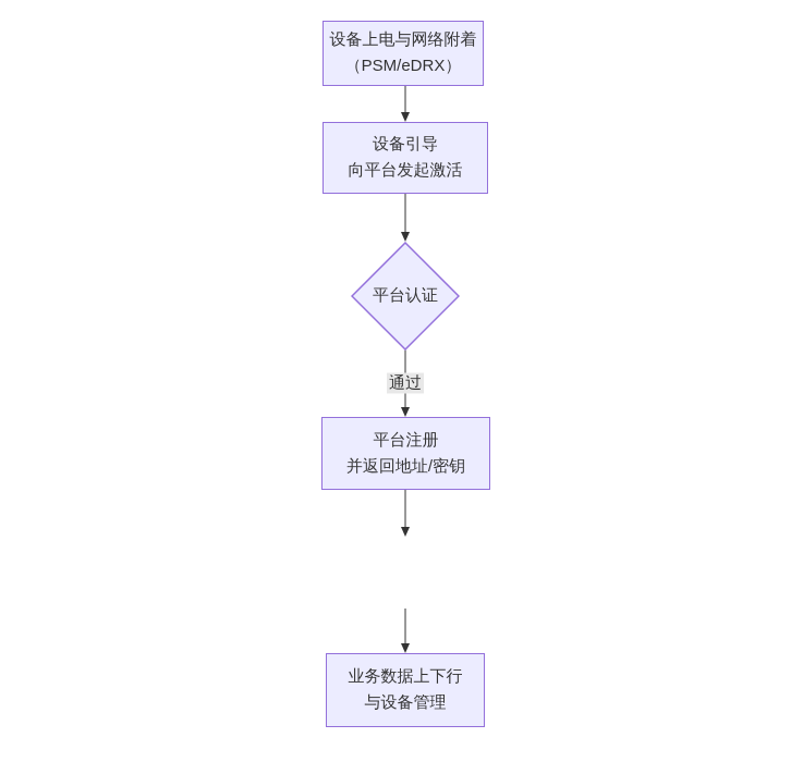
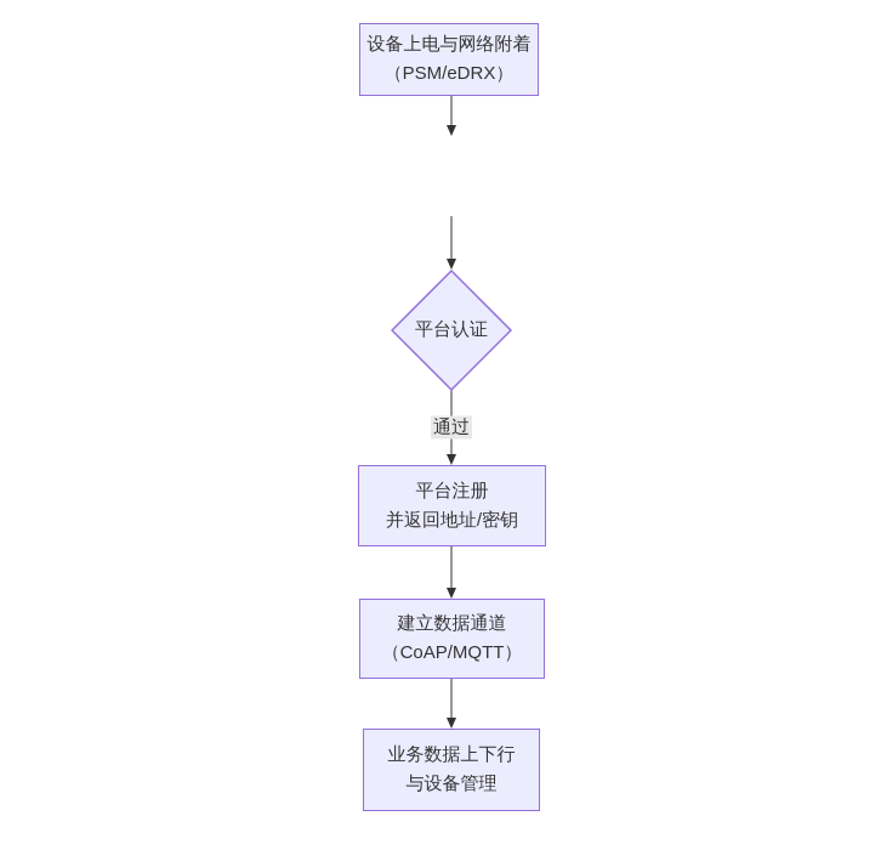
  设备上电与网络附着
  （PSM/eDRX）
- 设备引导
- 向平台发起激活
  平台认证
  通过
  平台注册
  并返回地址/密钥
+ 建立数据通道
+ （CoAP/MQTT）
  业务数据上下行
  与设备管理
